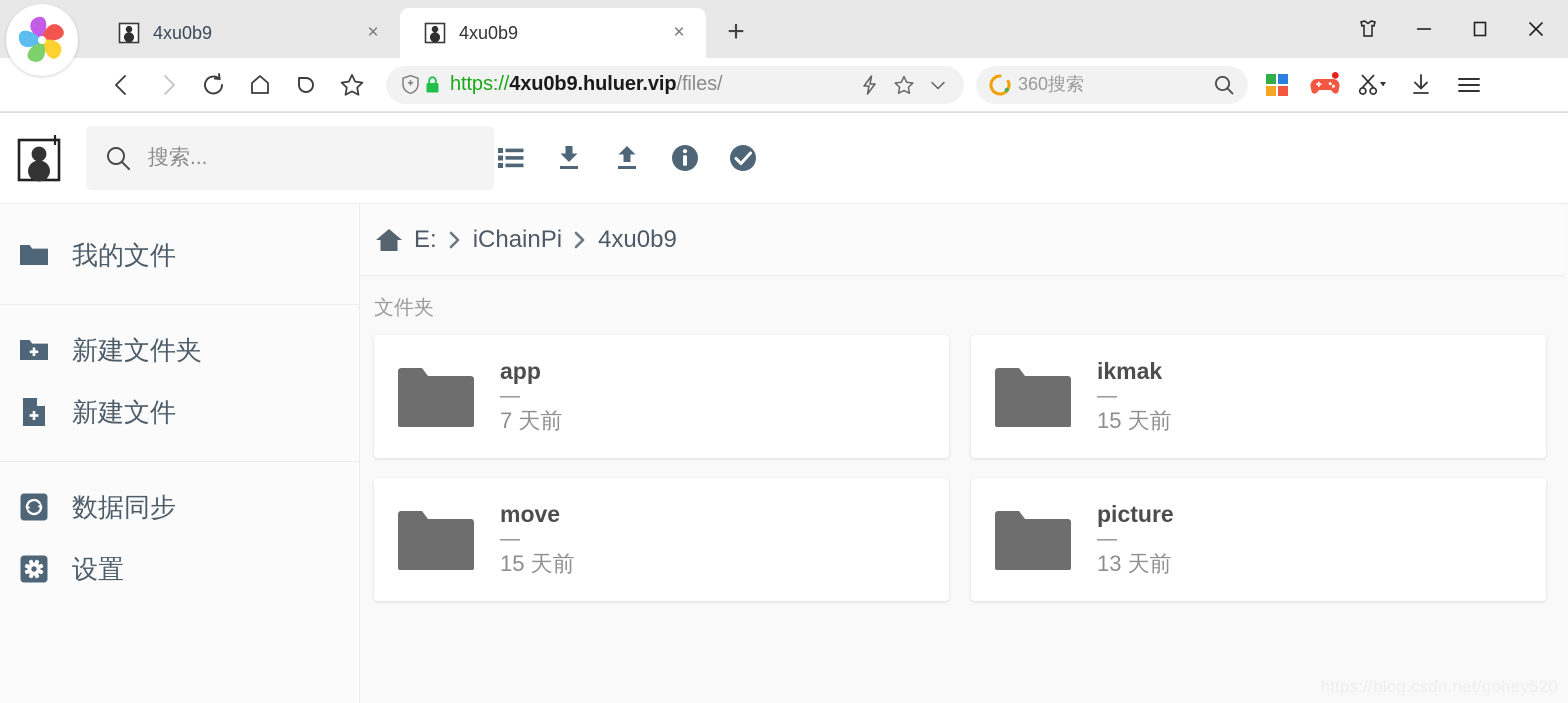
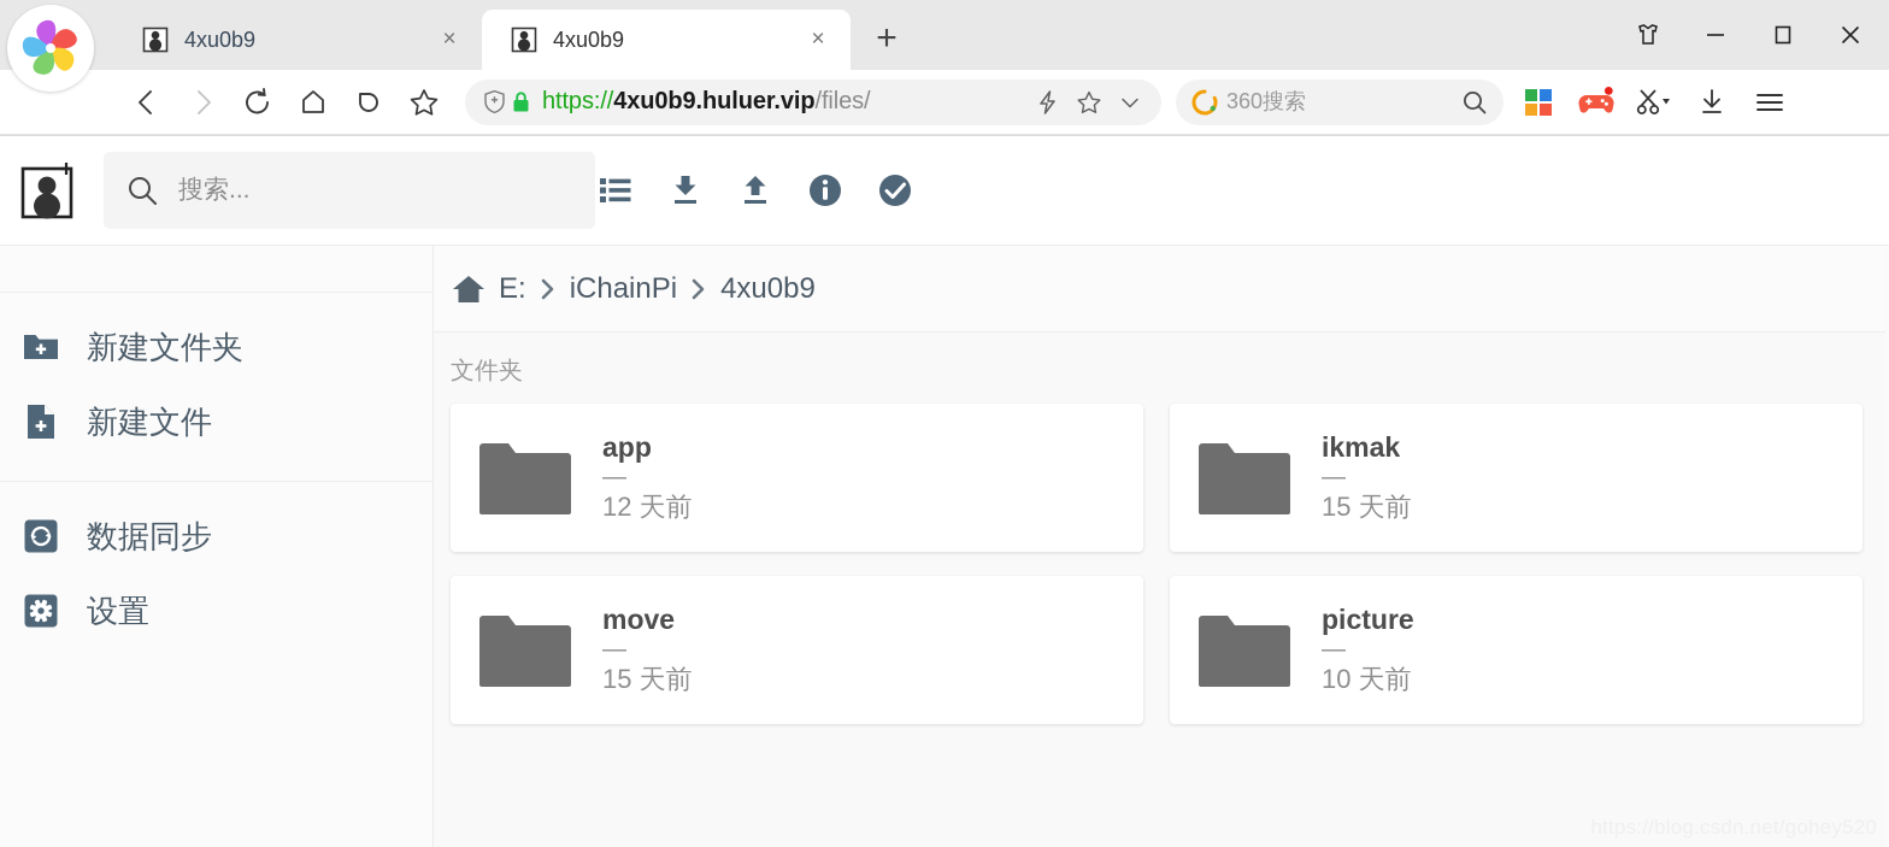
  4xu0b9
  ×
  4xu0b9
  ×
  +
  https://4xu0b9.huluer.vip/files/
  360搜索
  搜索...
- 我的文件
  新建文件夹
  新建文件
  数据同步
  设置
  E:
  iChainPi
  4xu0b9
  文件夹
  app
  —
- 7 天前
+ 12 天前
  ikmak
  —
  15 天前
  move
  —
  15 天前
  picture
  —
- 13 天前
+ 10 天前
